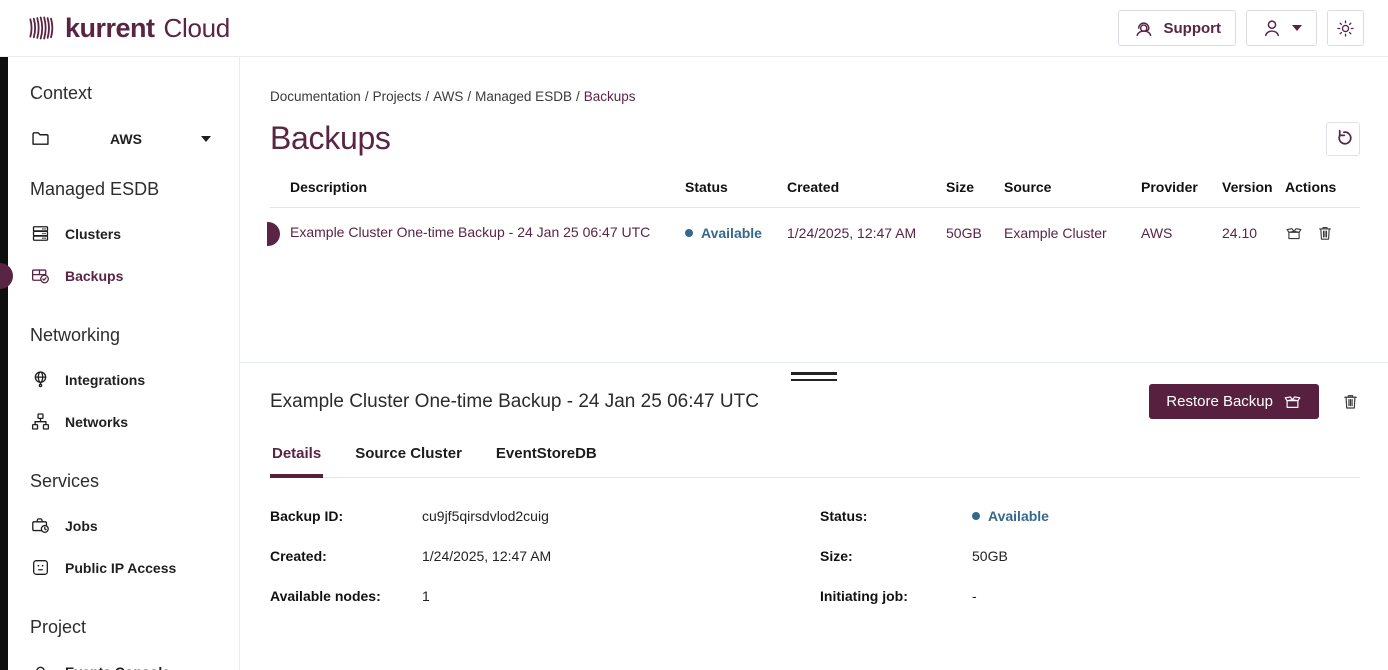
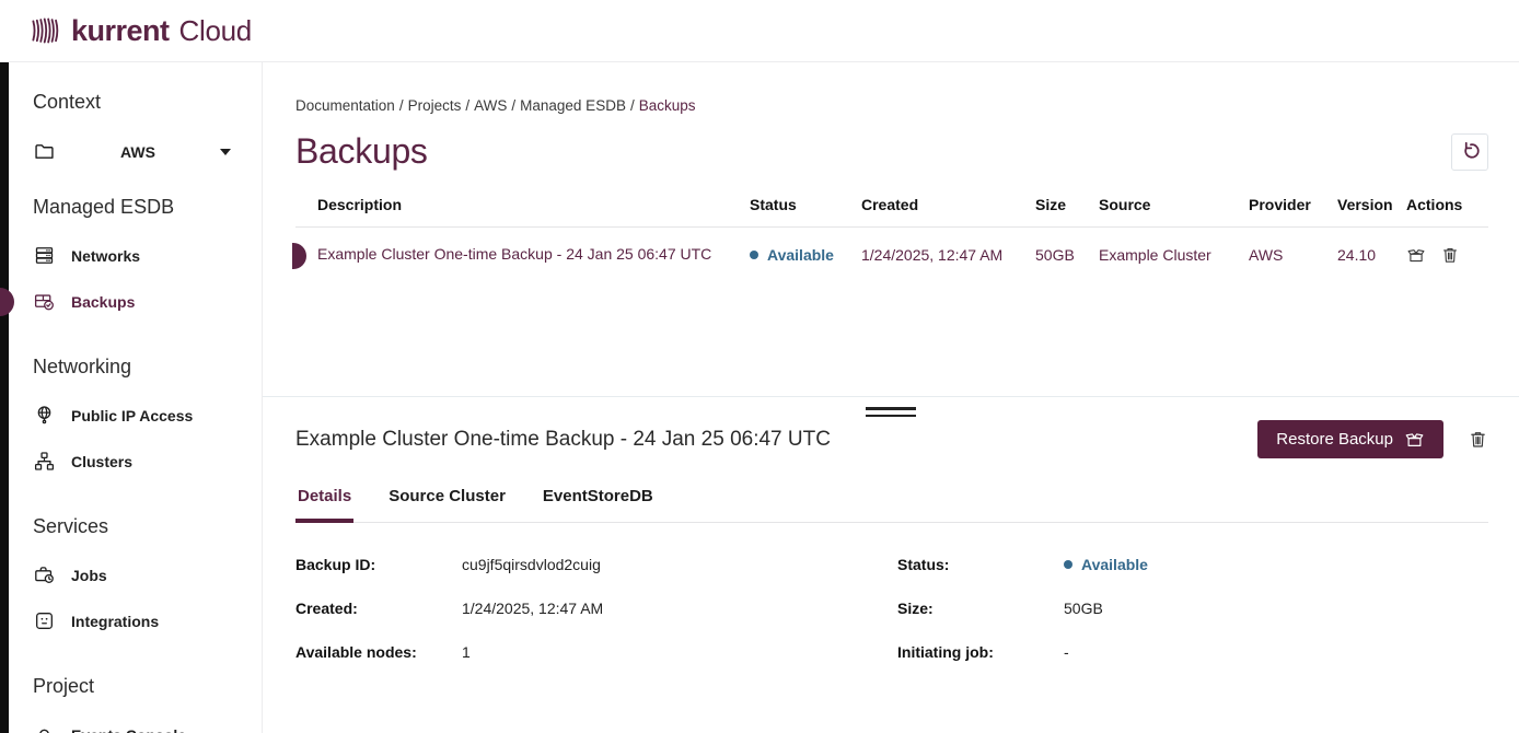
  kurrent
  Cloud
- Support
  Context
  AWS
  Managed ESDB
- Clusters
+ Networks
  Backups
  Networking
- Integrations
+ Public IP Access
- Networks
+ Clusters
  Services
  Jobs
- Public IP Access
+ Integrations
  Project
  Documentation / Projects / AWS / Managed ESDB / Backups
  Backups
  Description
  Status
  Created
  Size
  Source
  Provider
  Version
  Actions
  Example Cluster One-time Backup - 24 Jan 25 06:47 UTC
  Available
  1/24/2025, 12:47 AM
  50GB
  Example Cluster
  AWS
  24.10
  Example Cluster One-time Backup - 24 Jan 25 06:47 UTC
  Restore Backup
  Details
  Source Cluster
  EventStoreDB
  Backup ID:
  cu9jf5qirsdvlod2cuig
  Created:
  1/24/2025, 12:47 AM
  Available nodes:
  1
  Status:
  Available
  Size:
  50GB
  Initiating job:
  -
